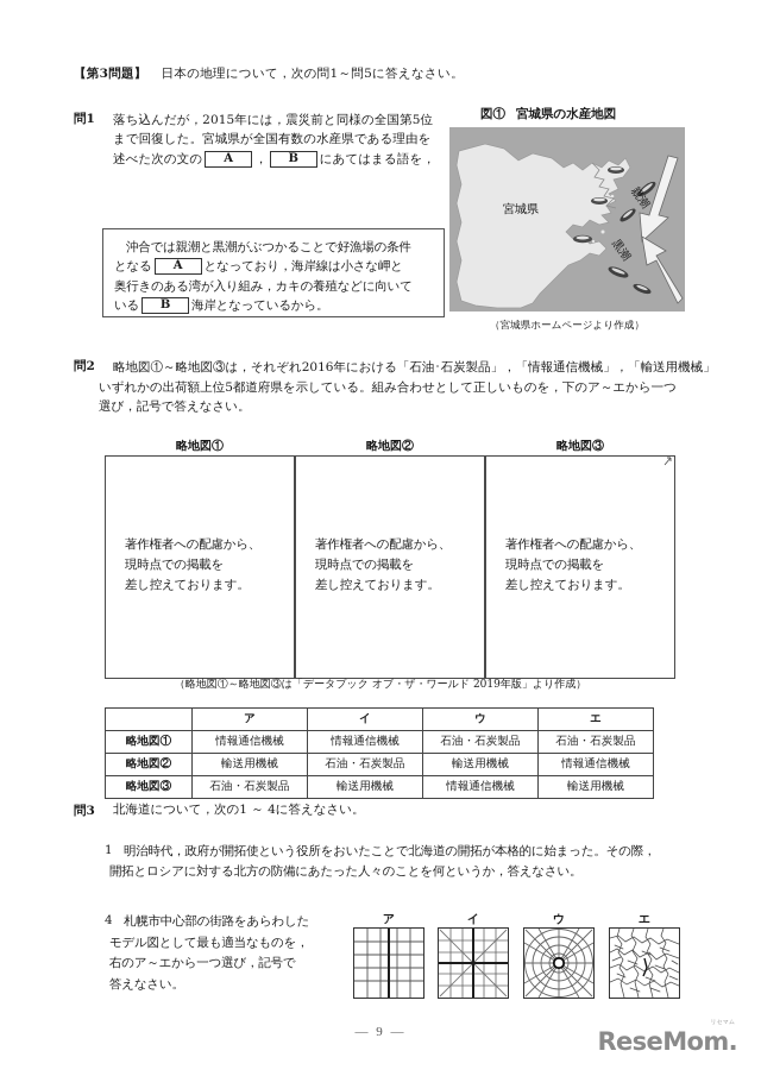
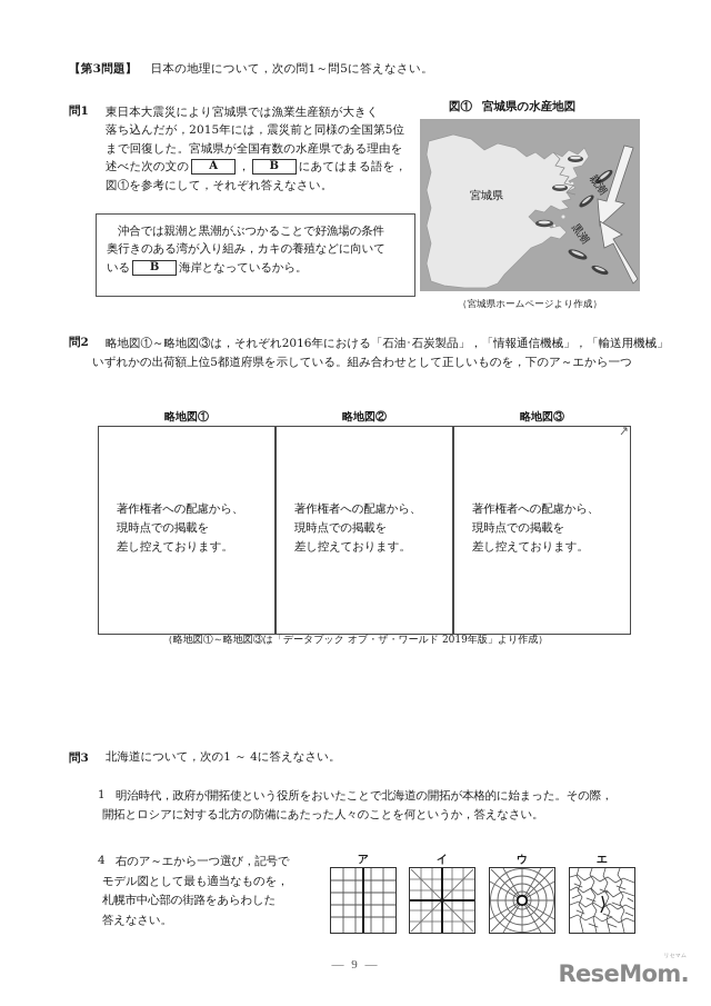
  【第3問題】 日本の地理について，次の問1～問5に答えなさい。
  問1
+ 東日本大震災により宮城県では漁業生産額が大きく
  落ち込んだが，2015年には，震災前と同様の全国第5位
  まで回復した。宮城県が全国有数の水産県である理由を
  述べた次の文の A ， B にあてはまる語を，
+ 図①を参考にして，それぞれ答えなさい。
  沖合では親潮と黒潮がぶつかることで好漁場の条件
- となる A となっており，海岸線は小さな岬と
  奥行きのある湾が入り組み，カキの養殖などに向いて
  いる B 海岸となっているから。
  図① 宮城県の水産地図
  宮城県
  （宮城県ホームページより作成）
  問2
  略地図①～略地図③は，それぞれ2016年における「石油･石炭製品」，「情報通信機械」，「輸送用機械」
  いずれかの出荷額上位5都道府県を示している。組み合わせとして正しいものを，下のア～エから一つ
- 選び，記号で答えなさい。
  略地図①
  著作権者への配慮から、
  現時点での掲載を
  差し控えております。
  略地図②
  著作権者への配慮から、
  現時点での掲載を
  差し控えております。
  略地図③
  著作権者への配慮から、
  現時点での掲載を
  差し控えております。
  （略地図①～略地図③は「データブック オブ・ザ・ワールド 2019年版」より作成）
- 	ア	イ	ウ	エ
- 略地図①	情報通信機械	情報通信機械	石油・石炭製品	石油・石炭製品
- 略地図②	輸送用機械	石油・石炭製品	輸送用機械	情報通信機械
- 略地図③	石油・石炭製品	輸送用機械	情報通信機械	輸送用機械
  問3
  北海道について，次の1 ～ 4に答えなさい。
  1
  明治時代，政府が開拓使という役所をおいたことで北海道の開拓が本格的に始まった。その際，
  開拓とロシアに対する北方の防備にあたった人々のことを何というか，答えなさい。
  4
- 札幌市中心部の街路をあらわした
+ 右のア～エから一つ選び，記号で
  モデル図として最も適当なものを，
- 右のア～エから一つ選び，記号で
+ 札幌市中心部の街路をあらわした
  答えなさい。
  ア
  イ
  ウ
  エ
  — 9 —
  ReseMom.
